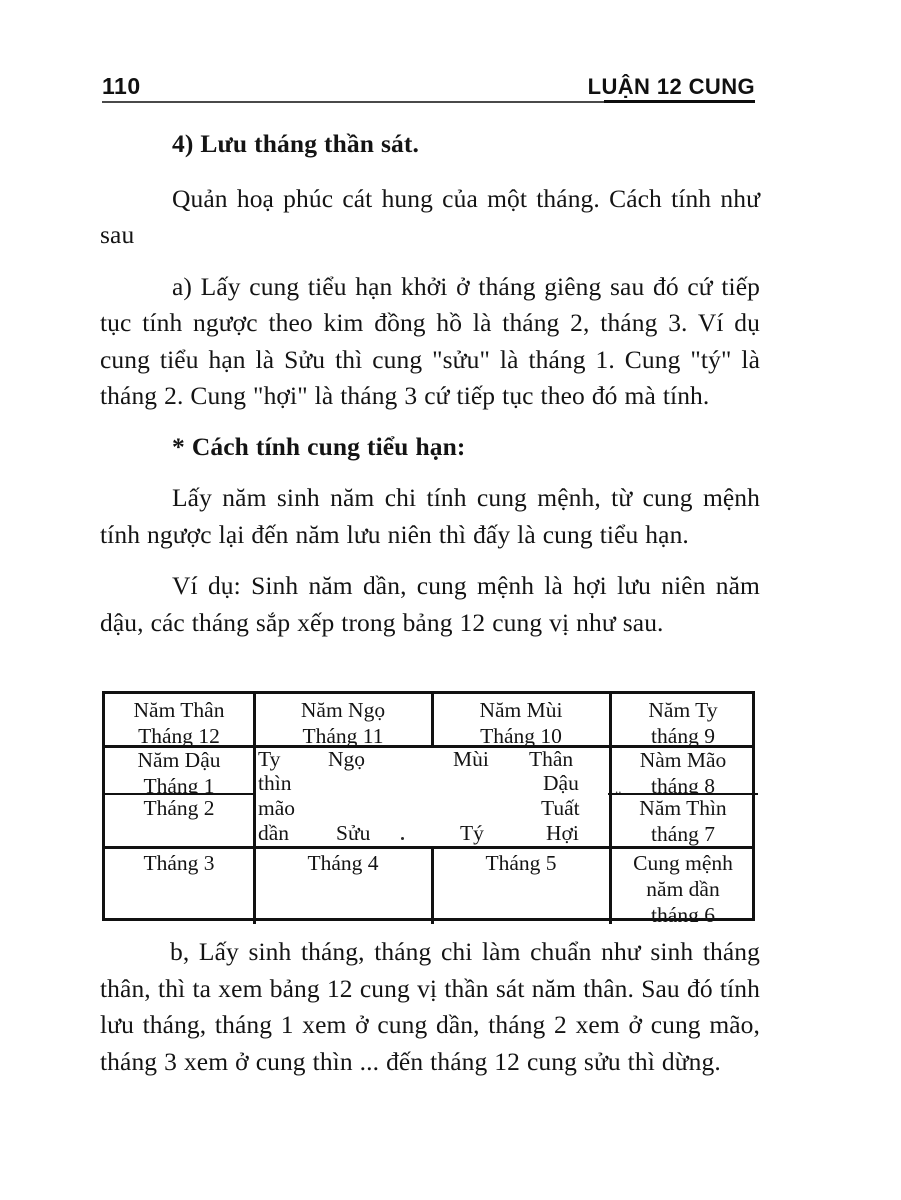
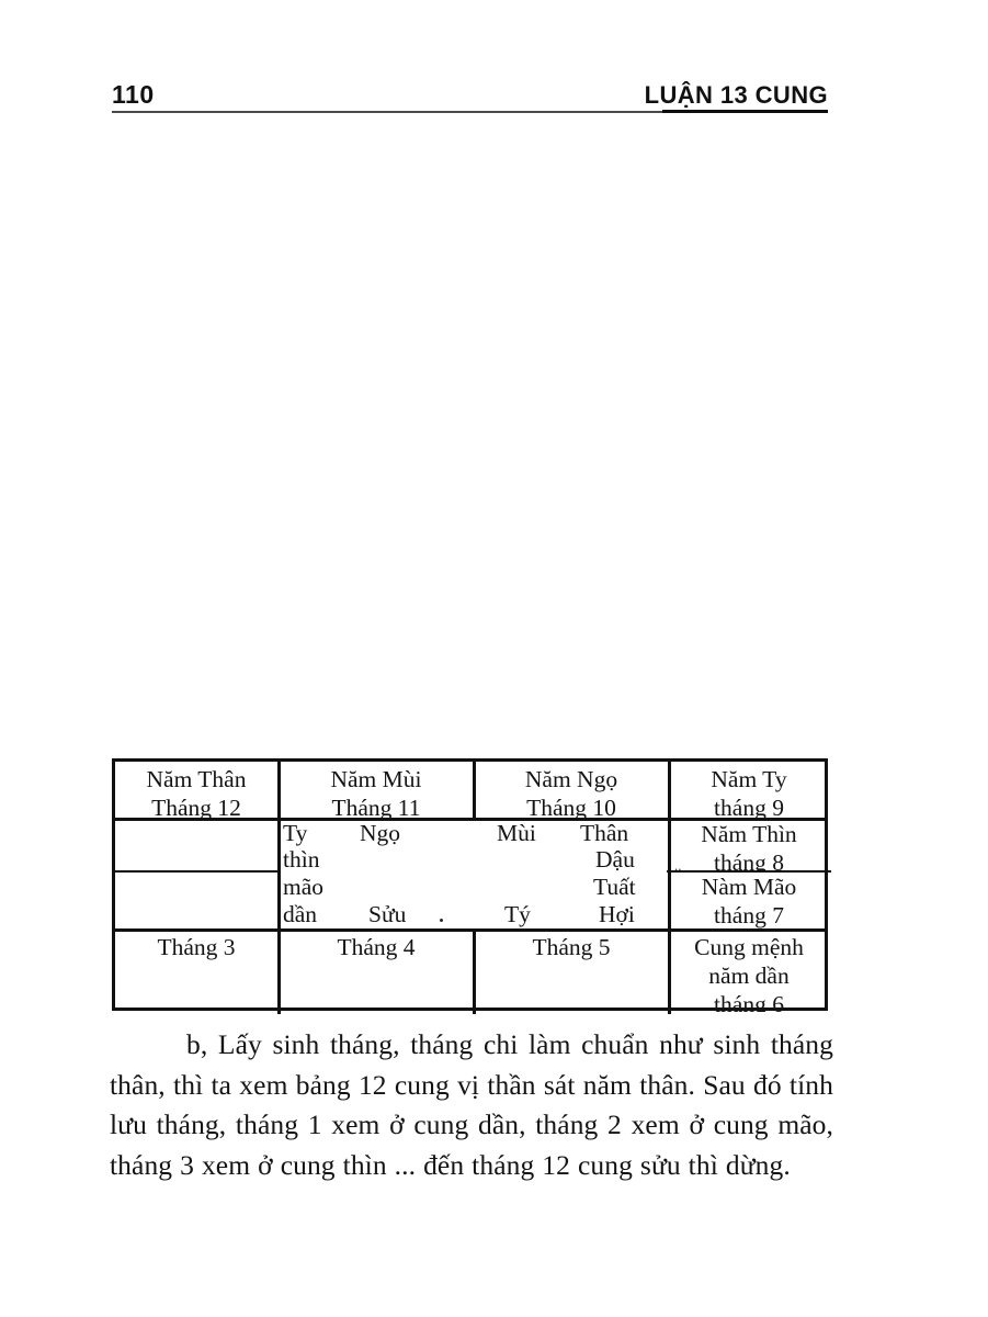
  110
- LUẬN 12 CUNG
+ LUẬN 13 CUNG
- 4) Lưu tháng thần sát.
- Quản hoạ phúc cát hung của một tháng. Cách tính như sau
- a) Lấy cung tiểu hạn khởi ở tháng giêng sau đó cứ tiếp tục tính ngược theo kim đồng hồ là tháng 2, tháng 3. Ví dụ cung tiểu hạn là Sửu thì cung "sửu" là tháng 1. Cung "tý" là tháng 2. Cung "hợi" là tháng 3 cứ tiếp tục theo đó mà tính.
- * Cách tính cung tiểu hạn:
- Lấy năm sinh năm chi tính cung mệnh, từ cung mệnh tính ngược lại đến năm lưu niên thì đấy là cung tiểu hạn.
- Ví dụ: Sinh năm dần, cung mệnh là hợi lưu niên năm dậu, các tháng sắp xếp trong bảng 12 cung vị như sau.
  Năm Thân
  Tháng 12
- Năm Ngọ
+ Năm Mùi
  Tháng 11
- Năm Mùi
+ Năm Ngọ
  Tháng 10
  Năm Ty
  tháng 9
- Năm Dậu
- Tháng 1
- Tháng 2
- Nàm Mão
+ Năm Thìn
  tháng 8
- Năm Thìn
+ Nàm Mão
  tháng 7
  Tháng 3
  Tháng 4
  Tháng 5
  Cung mệnh
  năm dần
  tháng 6
  Ty
  Ngọ
  Mùi
  Thân
  thìn
  Dậu
  mão
  Tuất
  dần
  Sửu
  Tý
  Hợi
  ..
  b, Lấy sinh tháng, tháng chi làm chuẩn như sinh tháng thân, thì ta xem bảng 12 cung vị thần sát năm thân. Sau đó tính lưu tháng, tháng 1 xem ở cung dần, tháng 2 xem ở cung mão, tháng 3 xem ở cung thìn ... đến tháng 12 cung sửu thì dừng.
